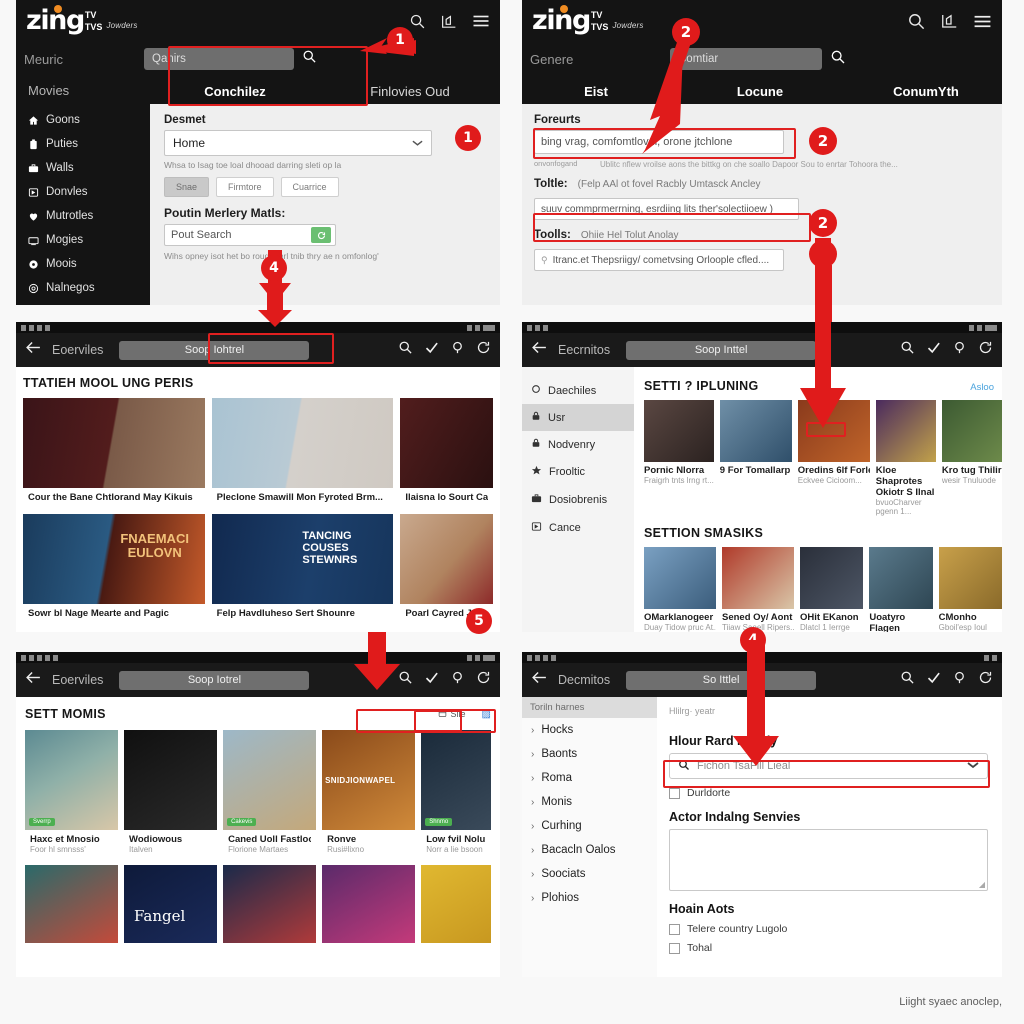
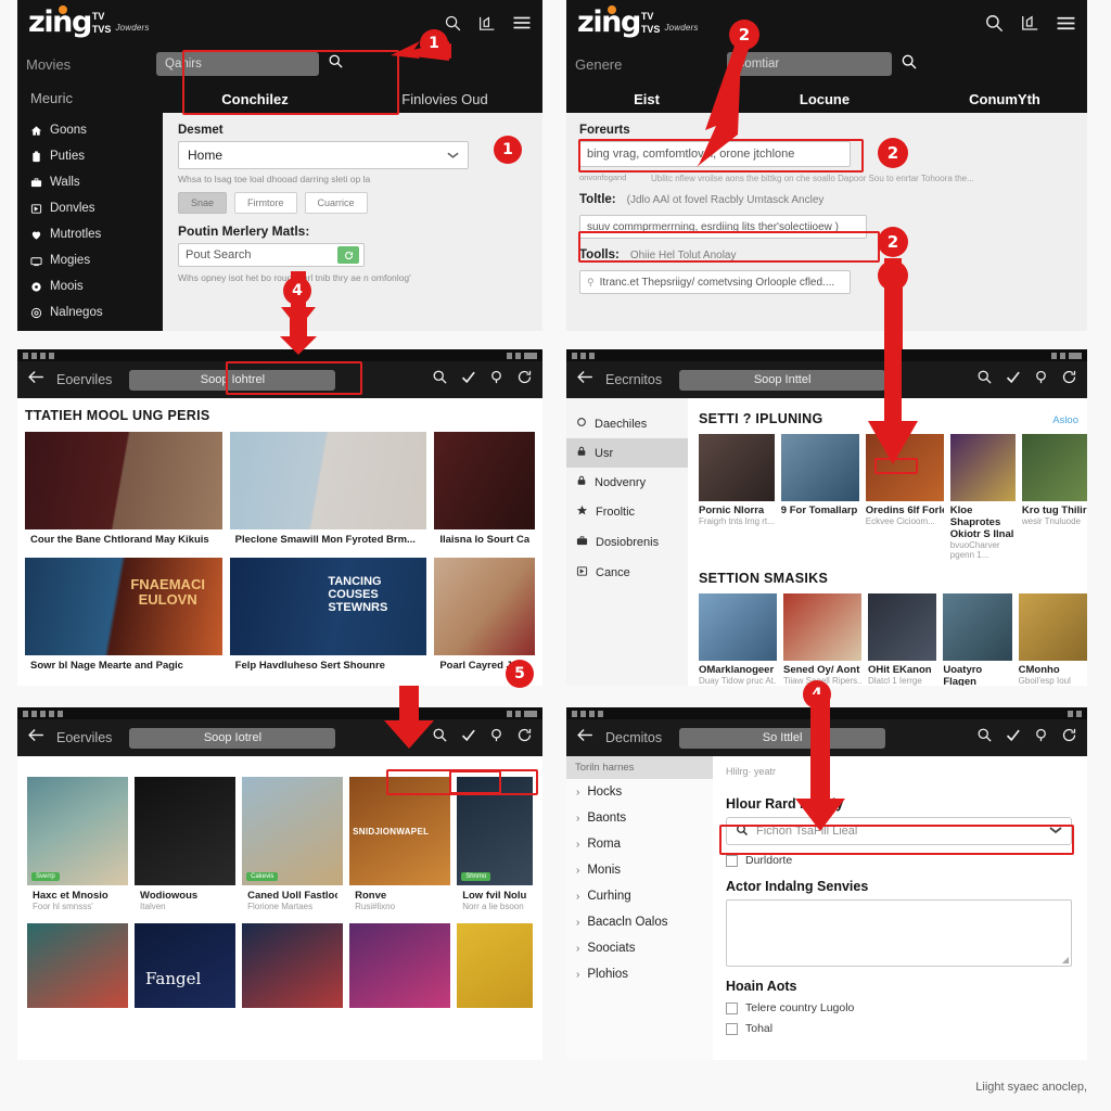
  zing
  TV
  TVS
  Jowders
- Meuric
+ Movies
  Qanirs
- Movies
+ Meuric
  Conchilez
  Finlovies Oud
  Goons
  Puties
  Walls
  Donvles
  Mutrotles
  Mogies
  Moois
  Nalnegos
  Desmet
  Home
  Whsa to Isag toe loal dhooad darring sleti op la
  Snae
  Firmtore
  Cuarrice
  Poutin Merlery Matls:
  Pout Search
  Wihs opney isot het bo rourl tnib thry ae n omfonlog'
  1
  1
  4
  zing
  TV
  TVS
  Jowders
  Genere
  omtiar
  Eist
  Locune
  ConumYth
  Foreurts
  bing vrag, comfomtlov, orone jtchlone
  onvonfogand
  Ublitc nflew vroilse aons the bittkg on che soallo Dapoor Sou to enrtar Tohoora the...
  Toltle:
- (Felp AAl ot fovel Racbly Umtasck Ancley
+ (Jdlo AAl ot fovel Racbly Umtasck Ancley
  suuv commprmerrning, esrdiing lits ther'solectiioew )
  Toolls:
  Ohiie Hel Tolut Anolay
  ⚲
  Itranc.et Thepsriigy/ cometvsing Orloople cfled....
  2
  2
  2
  Eoerviles
  Soop Iohtrel
  TTATIEH MOOL UNG PERIS
  Cour the Bane Chtlorand May Kikuis
  Pleclone Smawill Mon Fyroted Brm...
  Ilaisna lo Sourt Ca
  FNAEMACI EULOVN
  Sowr bl Nage Mearte and Pagic
  TANCING COUSES STEWNRS
  Felp Havdluheso Sert Shounre
  Poarl Cayred
  5
  Eecrnitos
  Soop Inttel
  Daechiles
  Usr
  Nodvenry
  Frooltic
  Dosiobrenis
  Cance
  SETTI ? IPLUNING
  Asloo
  Pornic Nlorra
  Fraigrh tnts lrng rt...
  9 For Tomallarp
  Oredins 6lf Forl
  Eckvee Cicioom...
  Kloe Shaprotes Okiotr S Ilnal
  bvuoCharver pgenn 1...
  Kro tug Thilir
  wesir Tnuluode
  SETTION SMASIKS
  OMarklanogeer
  Duay Tidow pruc At.
  Sened Oy/ Aont
  Tiiaw Sll Ripers..
  OHit EKanon
  Dlatcl 1 Ierrge
  CMonho
  Gboil'esp Ioul
  Eoerviles
  Soop Iotrel
- SETT MOMIS
- Sile
- ▨
  Haxc et Mnosio
  Foor hl smnsss'
  Wodiowous
  Italven
  Caned Uoll Fastlo
  Florione Martaes
  SNIDJIONWAPEL
  Ronve
  Rusi#lixno
  Low fvil Nolu
  Norr a lie bsoon
  Fangel
  Decmitos
  So Ittlel
  Toriln harnes
  ›
  Hocks
  ›
  Baonts
  ›
  Roma
  ›
  Monis
  ›
  Curhing
  ›
  Bacacln Oalos
  ›
  Soociats
  ›
  Plohios
  Hlilrg· yeatr
  Fichon TsaFill Lieal
  Durldorte
  Actor Indalng Senvies
  ◢
  Hoain Aots
  Telere country Lugolo
  Tohal
  Liight syaec anoclep,
